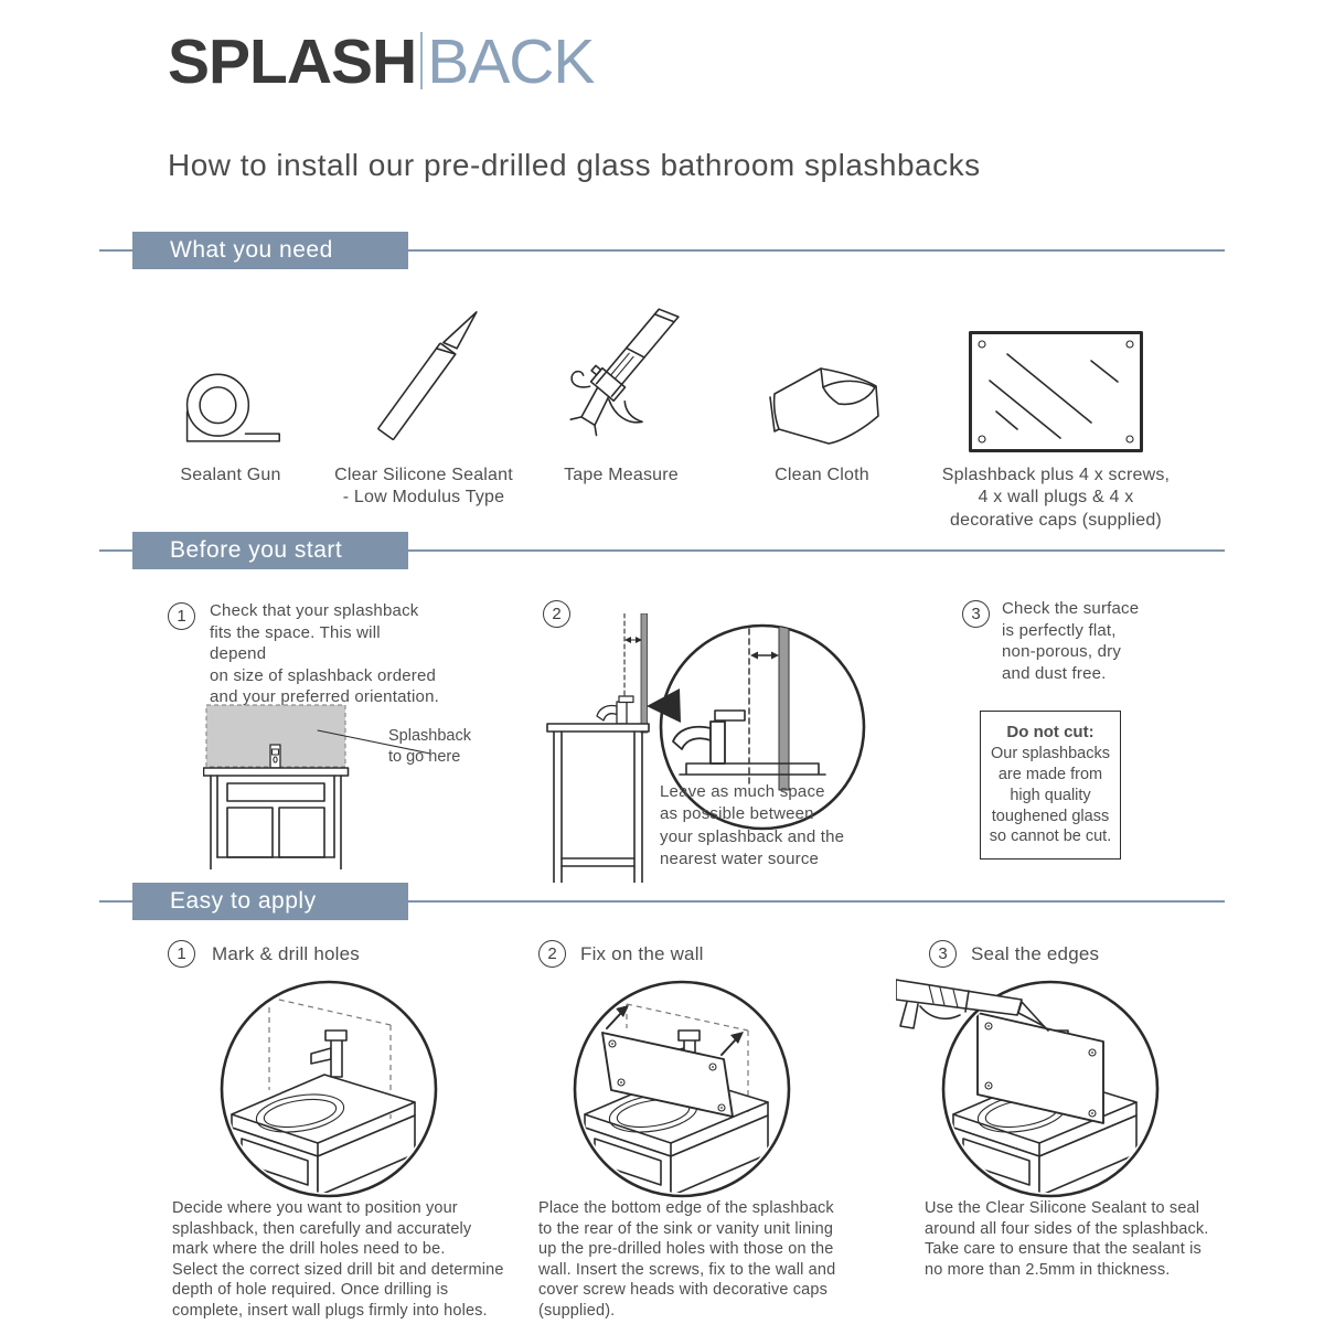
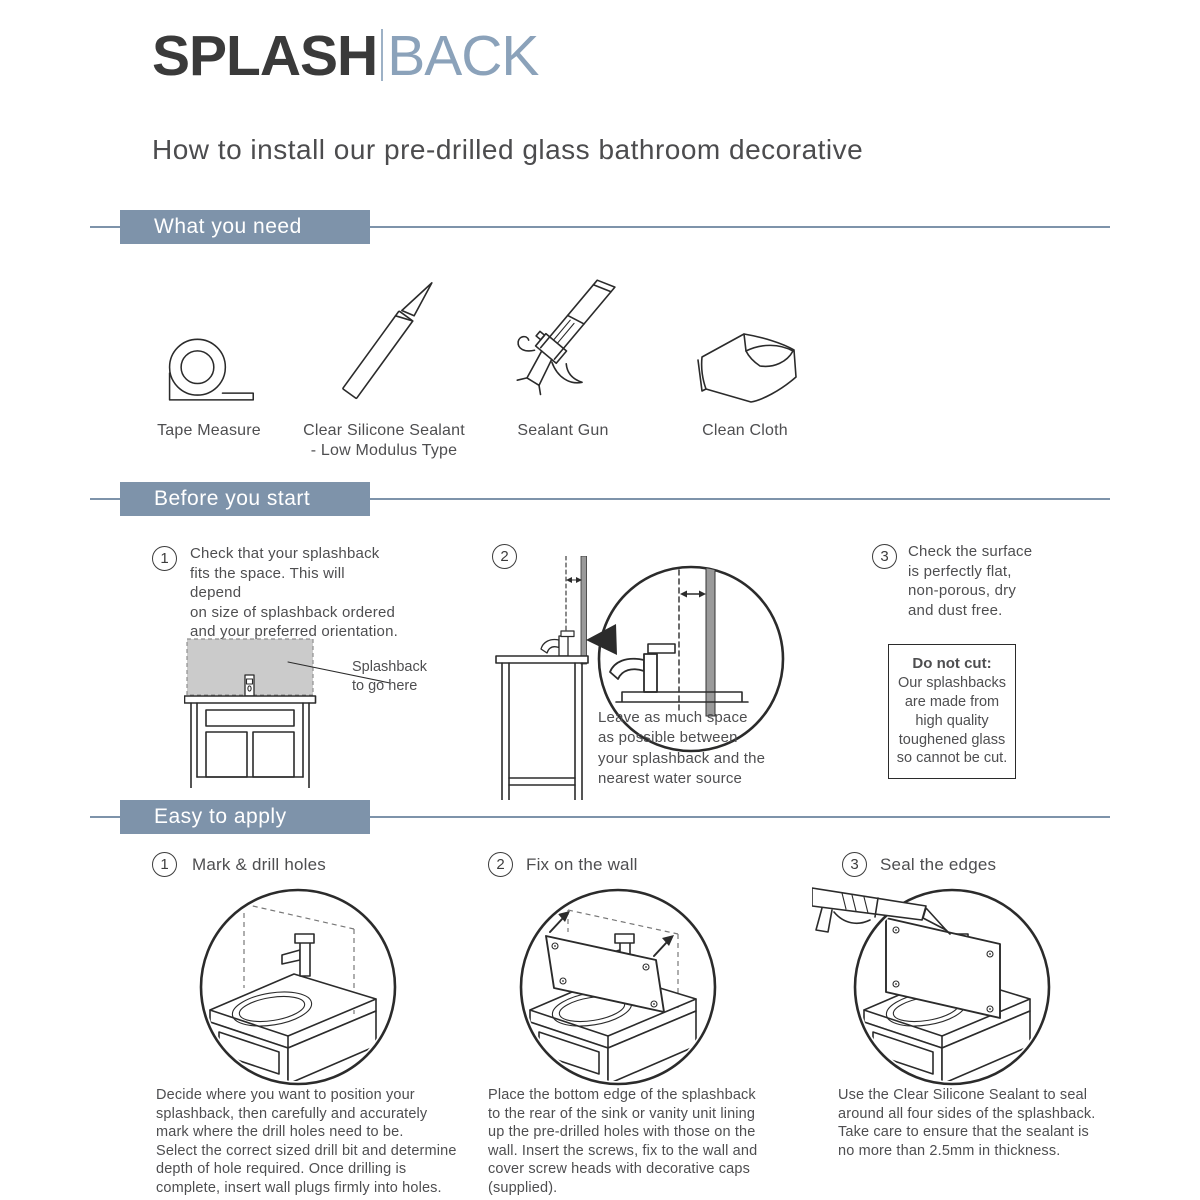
  SPLASH BACK
- How to install our pre-drilled glass bathroom splashbacks
+ How to install our pre-drilled glass bathroom decorative
  What you need
- Sealant Gun
+ Tape Measure
  Clear Silicone Sealant
  - Low Modulus Type
- Tape Measure
+ Sealant Gun
  Clean Cloth
- Splashback plus 4 x screws,
- 4 x wall plugs & 4 x
- decorative caps (supplied)
  Before you start
  1
  Check that your splashback
  fits the space. This will depend
  on size of splashback ordered
  and your preferred orientation.
  Splashback
  to go here
  2
  Leave as much space
  as possible between
  your splashback and the
  nearest water source
  3
  Check the surface
  is perfectly flat,
  non-porous, dry
  and dust free.
  Do not cut:
  Our splashbacks
  are made from
  high quality
  toughened glass
  so cannot be cut.
  Easy to apply
  1
  Mark & drill holes
  2
  Fix on the wall
  3
  Seal the edges
  Decide where you want to position your
  splashback, then carefully and accurately
  mark where the drill holes need to be.
  Select the correct sized drill bit and determine
  depth of hole required. Once drilling is
  complete, insert wall plugs firmly into holes.
  Place the bottom edge of the splashback
  to the rear of the sink or vanity unit lining
  up the pre-drilled holes with those on the
  wall. Insert the screws, fix to the wall and
  cover screw heads with decorative caps
  (supplied).
  Use the Clear Silicone Sealant to seal
  around all four sides of the splashback.
  Take care to ensure that the sealant is
  no more than 2.5mm in thickness.
